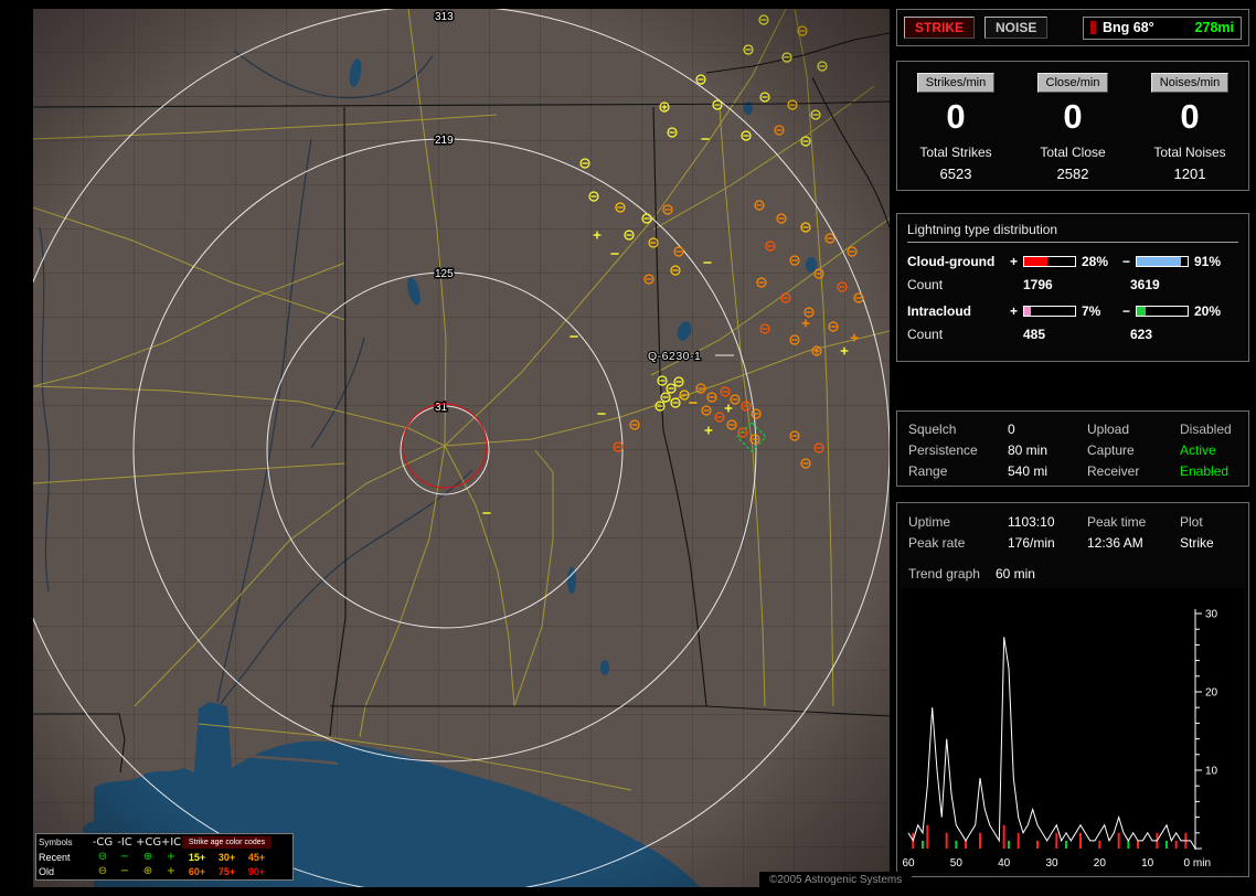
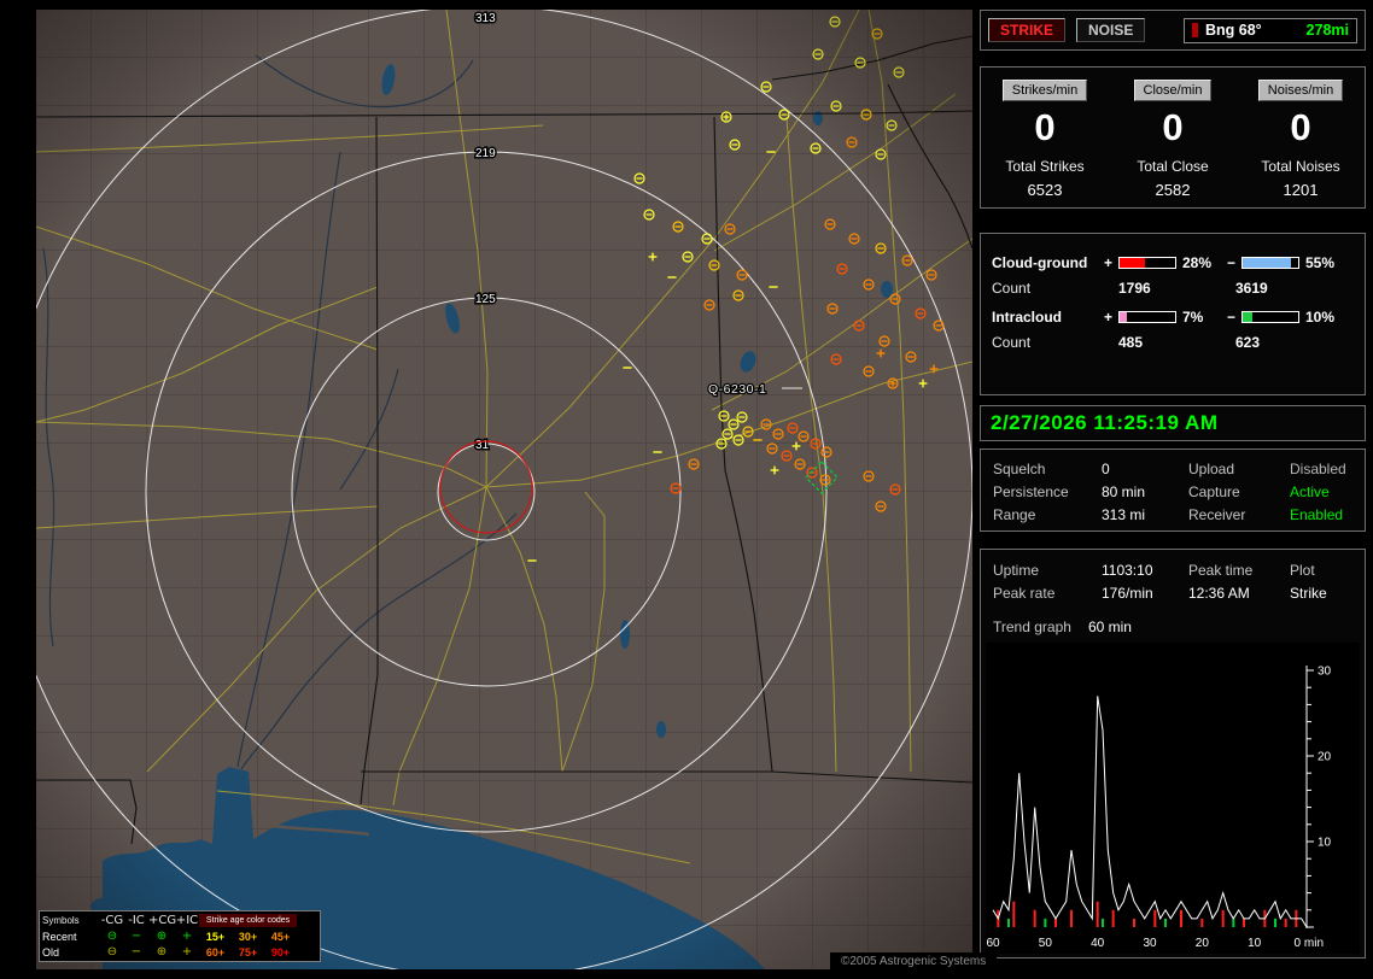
  Symbols
  -CG
  -IC
  +CG
  +IC
  Recent
  ⊖
  −
  ⊕
  +
  15+
  30+
  45+
  Old
  ⊖
  −
  ⊕
  +
  60+
  75+
  90+
  STRIKE
  NOISE
  Bng 68°
  278mi
  Strikes/min
  0
  Total Strikes
  6523
  Close/min
  0
  Total Close
  2582
  Noises/min
  0
  Total Noises
  1201
- Lightning type distribution
  Cloud-ground
  +
  28%
  −
- 91%
+ 55%
  Count
  1796
  3619
  Intracloud
  +
  7%
  −
- 20%
+ 10%
  Count
  485
  623
+ 2/27/2026 11:25:19 AM
  Squelch
  0
  Upload
  Disabled
  Persistence
  80 min
  Capture
  Active
  Range
- 540 mi
+ 313 mi
  Receiver
  Enabled
  Uptime
  1103:10
  Peak time
  Plot
  Peak rate
  176/min
  12:36 AM
  Strike
  Trend graph
  60 min
  30
  20
  10
  60
  50
  40
  30
  20
  10
  0 min
  ©2005 Astrogenic Systems
